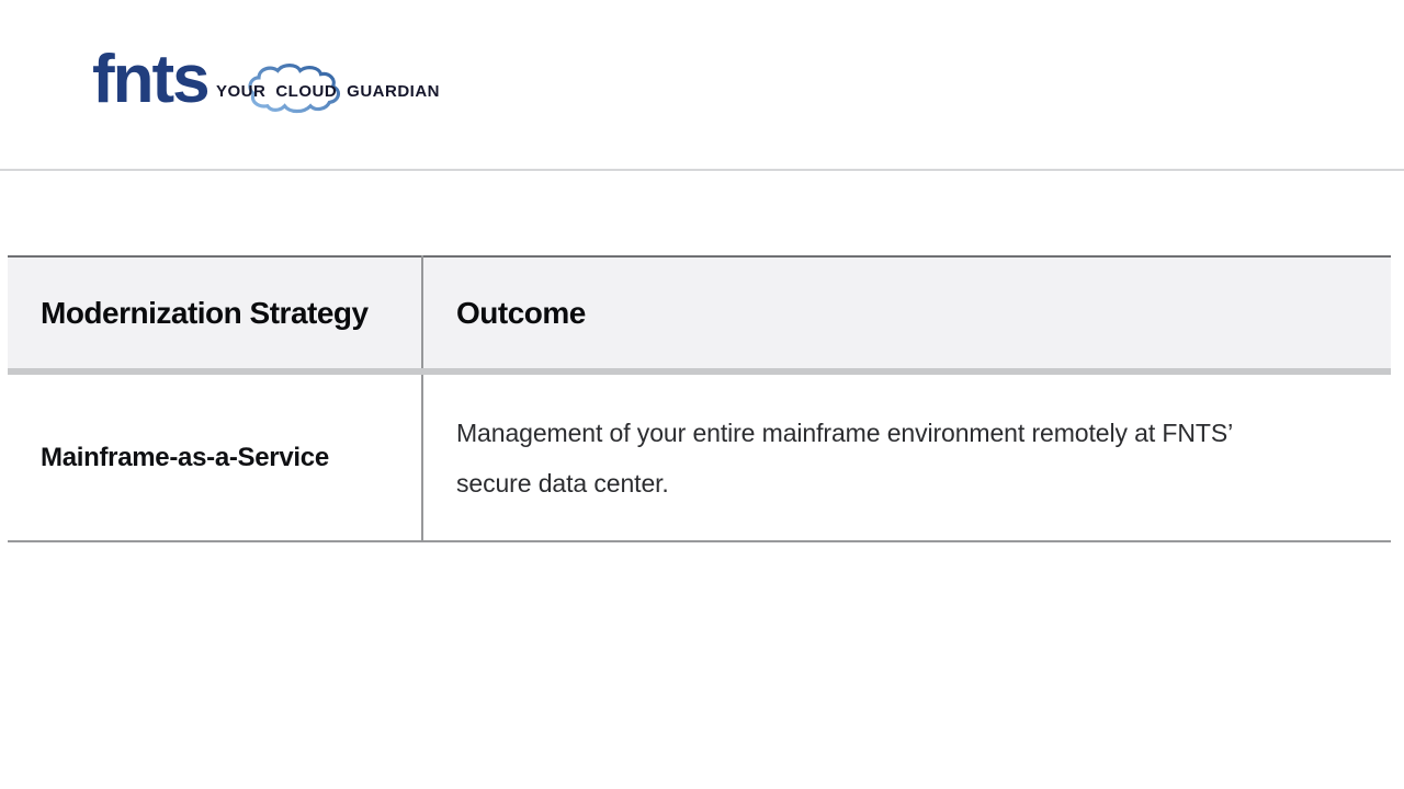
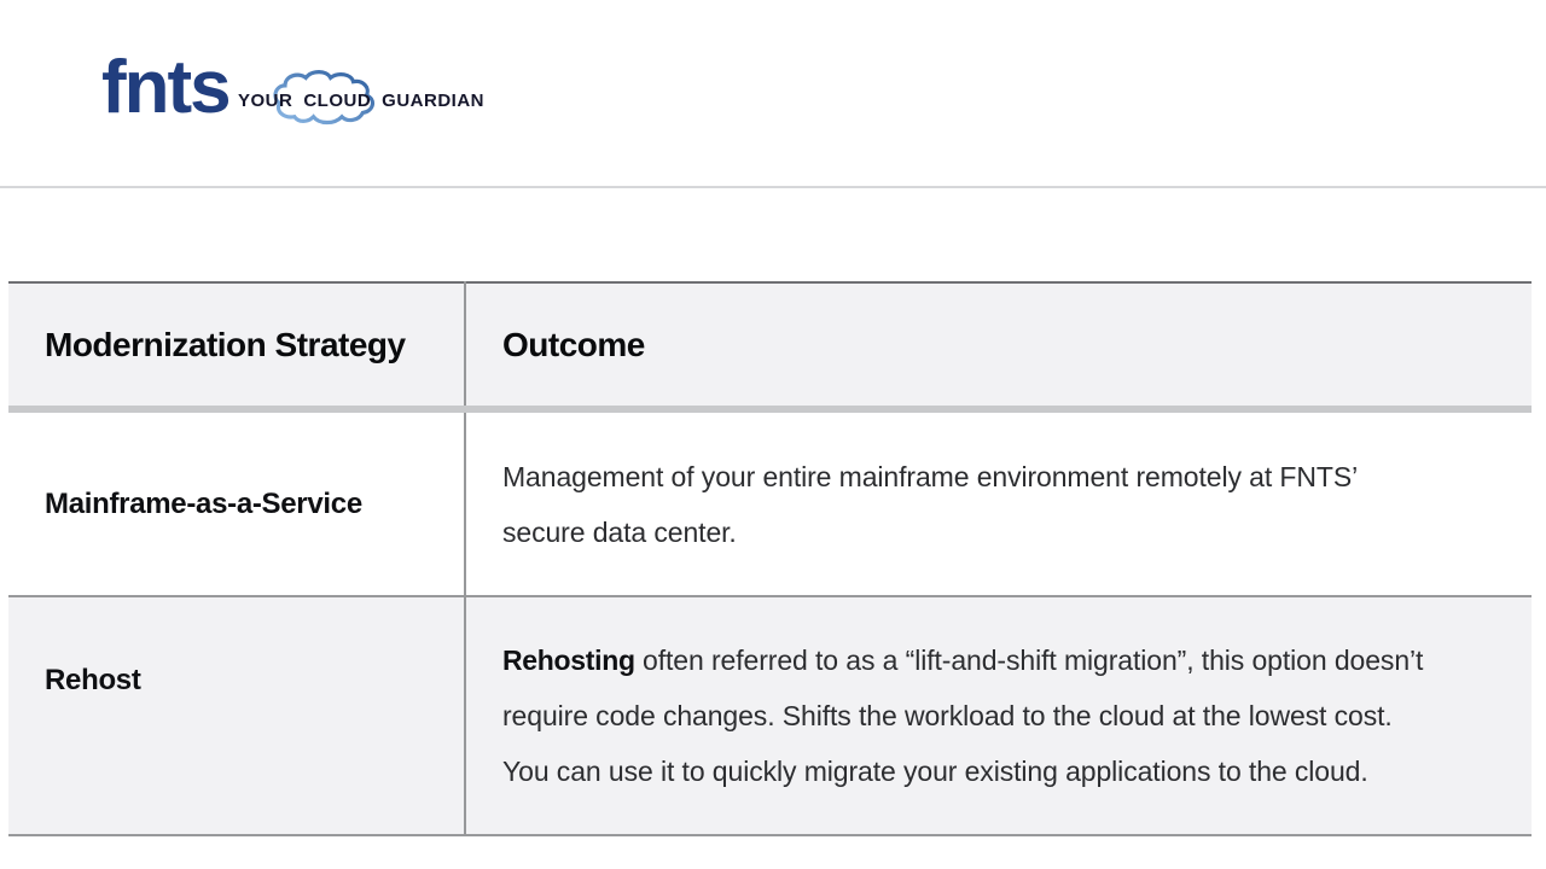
  fnts
  YOUR CLOUD GUARDIAN
  Modernization Strategy	Outcome
  Mainframe-as-a-Service	Management of your entire mainframe environment remotely at FNTS’ secure data center.
+ Rehost	Rehosting often referred to as a “lift-and-shift migration”, this option doesn’t require code changes. Shifts the workload to the cloud at the lowest cost. You can use it to quickly migrate your existing applications to the cloud.
